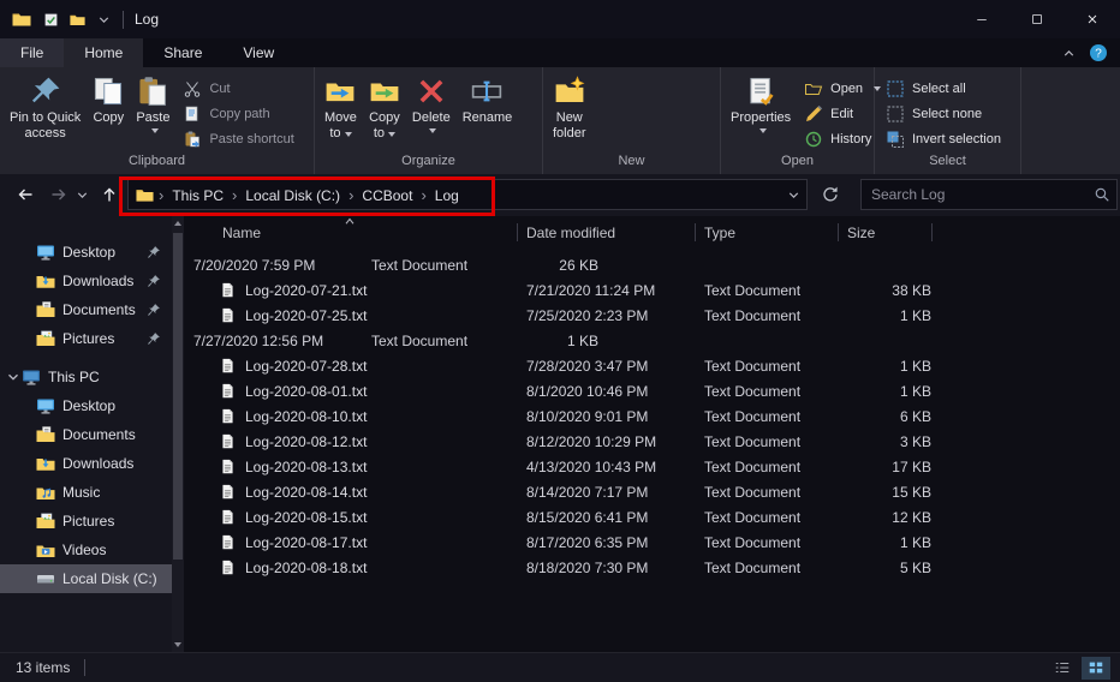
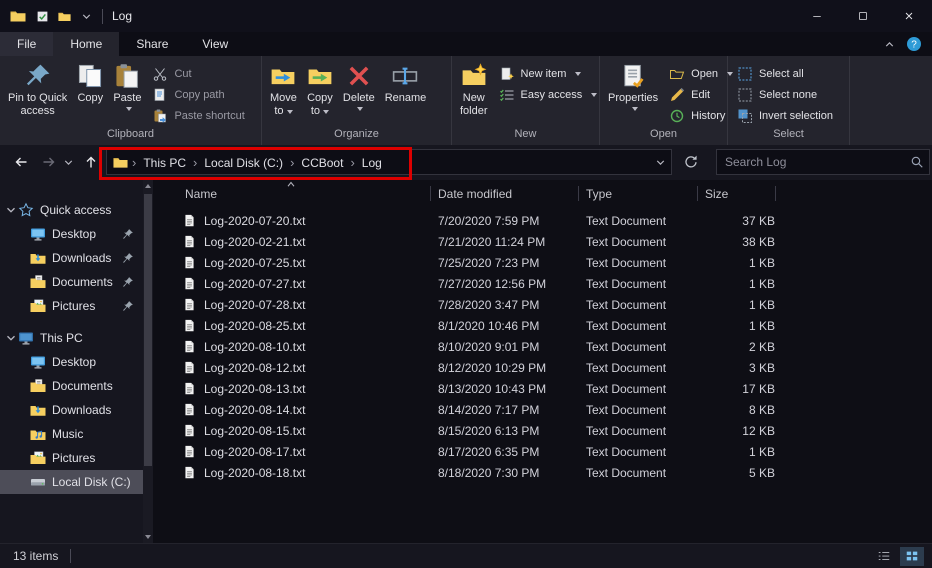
  Log
  File
  Home
  Share
  View
  ?
  Pin to Quick
  access
  Copy
  Paste
  Cut
  Copy path
  Paste shortcut
  Clipboard
  Move
  to
  Copy
  to
  Delete
  Rename
  Organize
  New
  folder
+ New item
+ Easy access
  New
  Properties
  Open
  Edit
  History
  Open
  Select all
  Select none
  Invert selection
  Select
  › This PC › Local Disk (C:) › CCBoot › Log
  Search Log
+ Quick access
  Desktop
  Downloads
  Documents
  Pictures
  This PC
  Desktop
  Documents
  Downloads
  Music
  Pictures
- Videos
  Local Disk (C:)
  Name
  Date modified
  Type
  Size
+ Log-2020-07-20.txt
  7/20/2020 7:59 PM
  Text Document
- 26 KB
+ 37 KB
- Log-2020-07-21.txt
+ Log-2020-02-21.txt
  7/21/2020 11:24 PM
  Text Document
  38 KB
  Log-2020-07-25.txt
- 7/25/2020 2:23 PM
+ 7/25/2020 7:23 PM
  Text Document
  1 KB
+ Log-2020-07-27.txt
  7/27/2020 12:56 PM
  Text Document
  1 KB
  Log-2020-07-28.txt
  7/28/2020 3:47 PM
  Text Document
  1 KB
- Log-2020-08-01.txt
+ Log-2020-08-25.txt
  8/1/2020 10:46 PM
  Text Document
  1 KB
  Log-2020-08-10.txt
  8/10/2020 9:01 PM
  Text Document
- 6 KB
+ 2 KB
  Log-2020-08-12.txt
  8/12/2020 10:29 PM
  Text Document
  3 KB
  Log-2020-08-13.txt
- 4/13/2020 10:43 PM
+ 8/13/2020 10:43 PM
  Text Document
  17 KB
  Log-2020-08-14.txt
  8/14/2020 7:17 PM
  Text Document
- 15 KB
+ 8 KB
  Log-2020-08-15.txt
- 8/15/2020 6:41 PM
+ 8/15/2020 6:13 PM
  Text Document
  12 KB
  Log-2020-08-17.txt
  8/17/2020 6:35 PM
  Text Document
  1 KB
  Log-2020-08-18.txt
  8/18/2020 7:30 PM
  Text Document
  5 KB
  13 items
